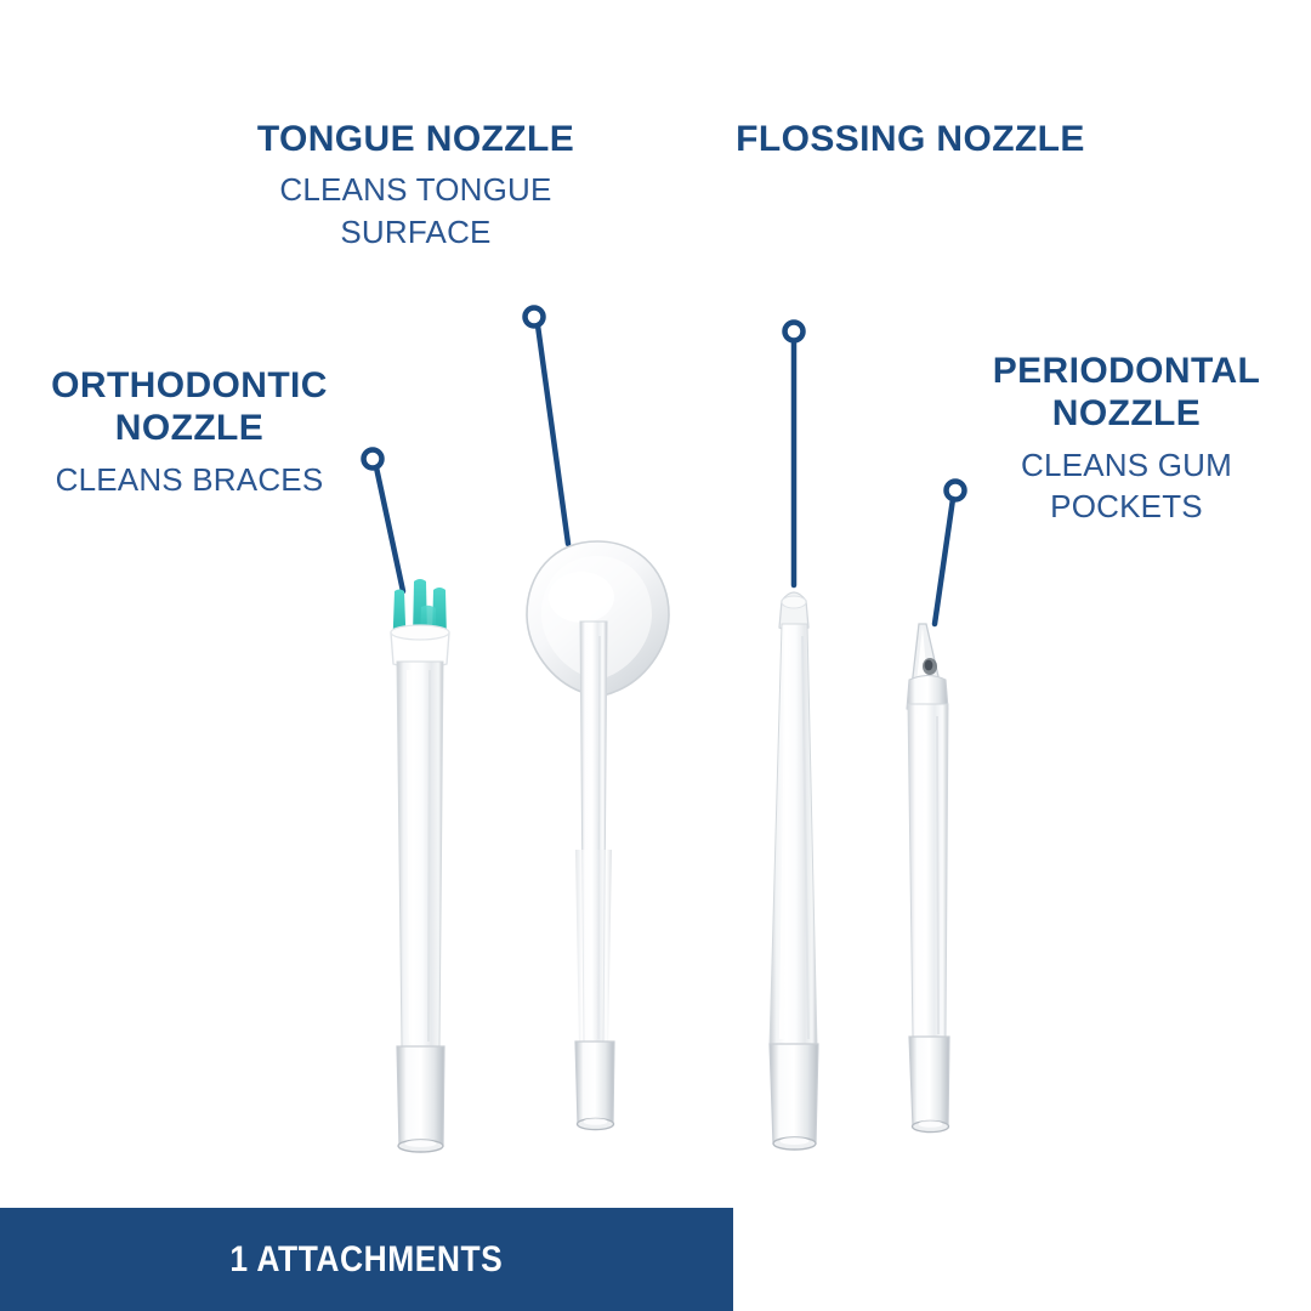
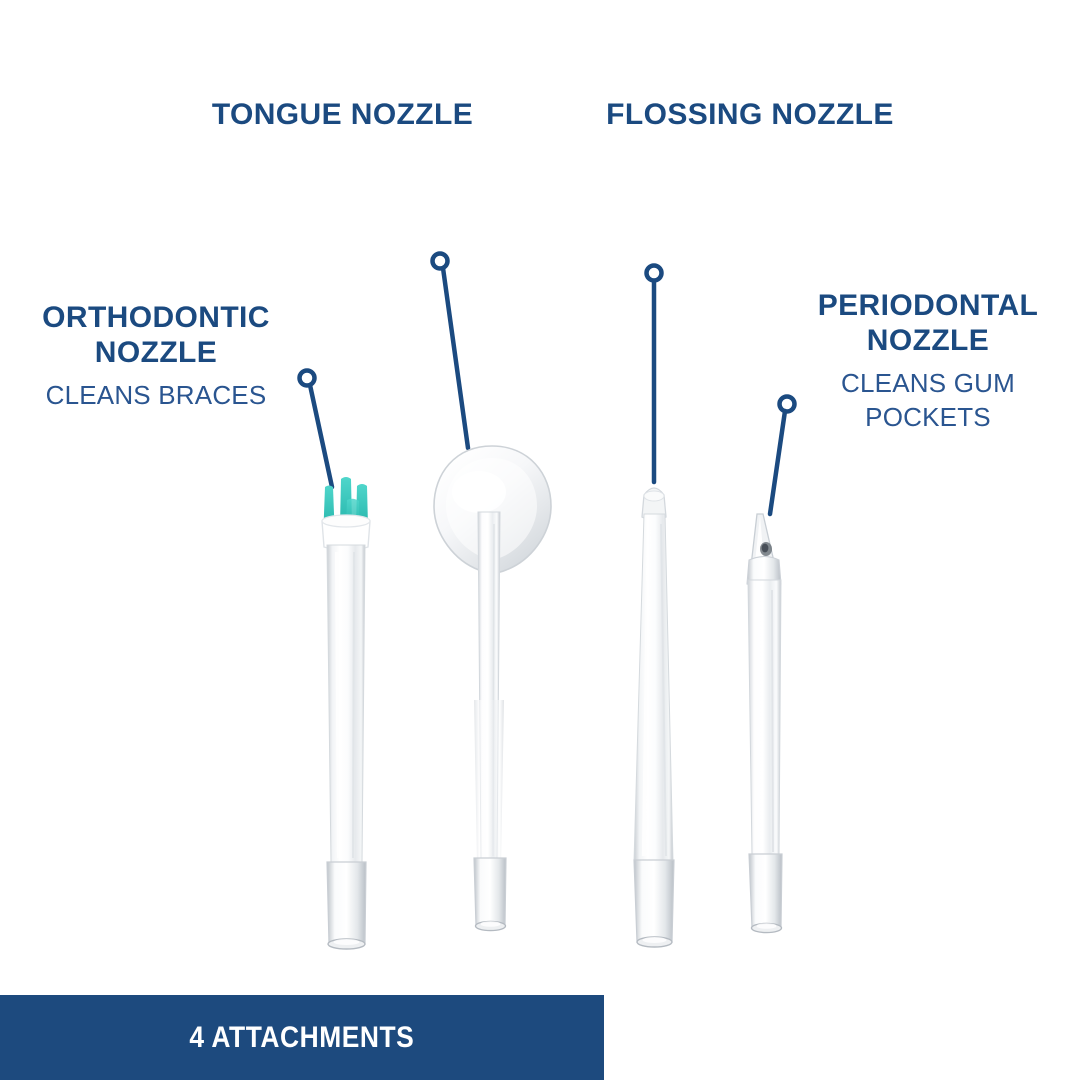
  ORTHODONTIC
  NOZZLE
  CLEANS BRACES
  TONGUE NOZZLE
- CLEANS TONGUE
- SURFACE
  FLOSSING NOZZLE
  PERIODONTAL
  NOZZLE
  CLEANS GUM
  POCKETS
- 1 ATTACHMENTS
+ 4 ATTACHMENTS
